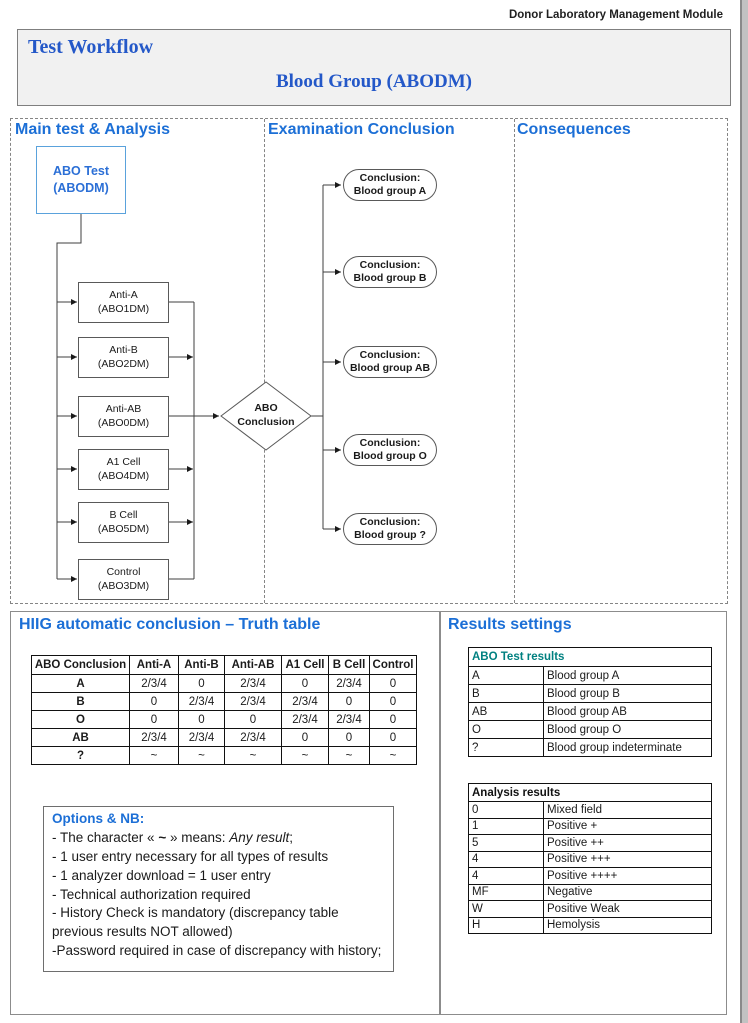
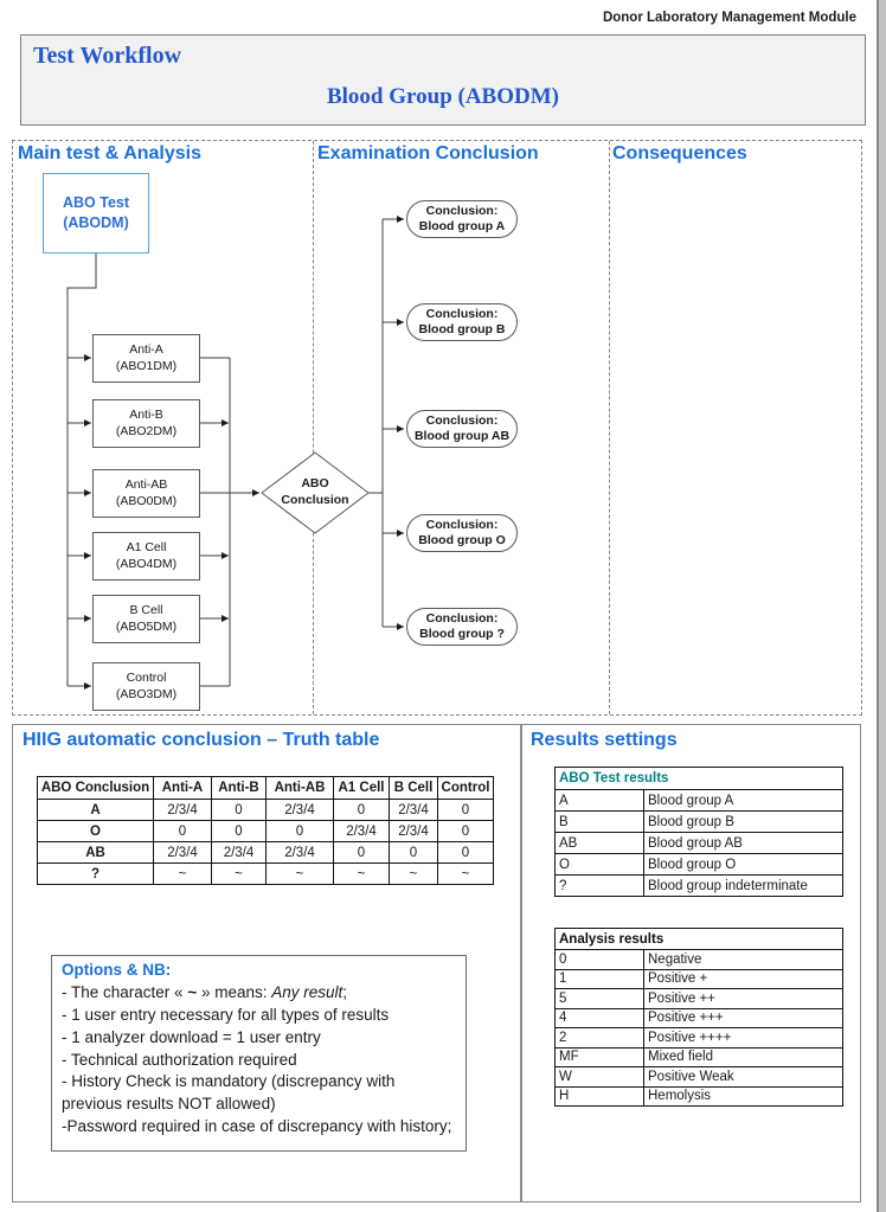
  Donor Laboratory Management Module
  Test Workflow
  Blood Group (ABODM)
  Main test & Analysis
  Examination Conclusion
  Consequences
  ABO Test
  (ABODM)
  Anti-A
  (ABO1DM)
  Anti-B
  (ABO2DM)
  Anti-AB
  (ABO0DM)
  A1 Cell
  (ABO4DM)
  B Cell
  (ABO5DM)
  Control
  (ABO3DM)
  ABO
  Conclusion
  Conclusion:
  Blood group A
  Conclusion:
  Blood group B
  Conclusion:
  Blood group AB
  Conclusion:
  Blood group O
  Conclusion:
  Blood group ?
  HIIG automatic conclusion – Truth table
  ABO Conclusion	Anti-A	Anti-B	Anti-AB	A1 Cell	B Cell	Control
  A	2/3/4	0	2/3/4	0	2/3/4	0
- B	0	2/3/4	2/3/4	2/3/4	0	0
  O	0	0	0	2/3/4	2/3/4	0
  AB	2/3/4	2/3/4	2/3/4	0	0	0
  ?	~	~	~	~	~	~
  Options & NB:
  - The character « ~ » means: Any result;
  - 1 user entry necessary for all types of results
  - 1 analyzer download = 1 user entry
  - Technical authorization required
- - History Check is mandatory (discrepancy table previous results NOT allowed)
+ - History Check is mandatory (discrepancy with previous results NOT allowed)
  -Password required in case of discrepancy with history;
  Results settings
  ABO Test results
  A	Blood group A
  B	Blood group B
  AB	Blood group AB
  O	Blood group O
  ?	Blood group indeterminate
  Analysis results
- 0	Mixed field
+ 0	Negative
  1	Positive +
  5	Positive ++
  4	Positive +++
- 4	Positive ++++
+ 2	Positive ++++
- MF	Negative
+ MF	Mixed field
  W	Positive Weak
  H	Hemolysis
